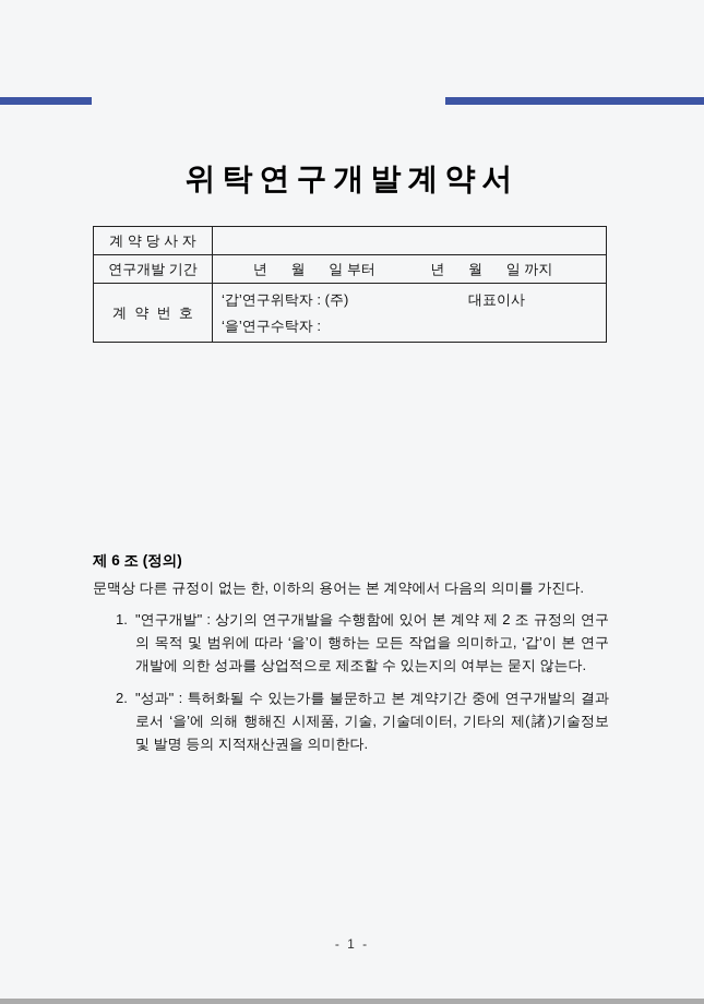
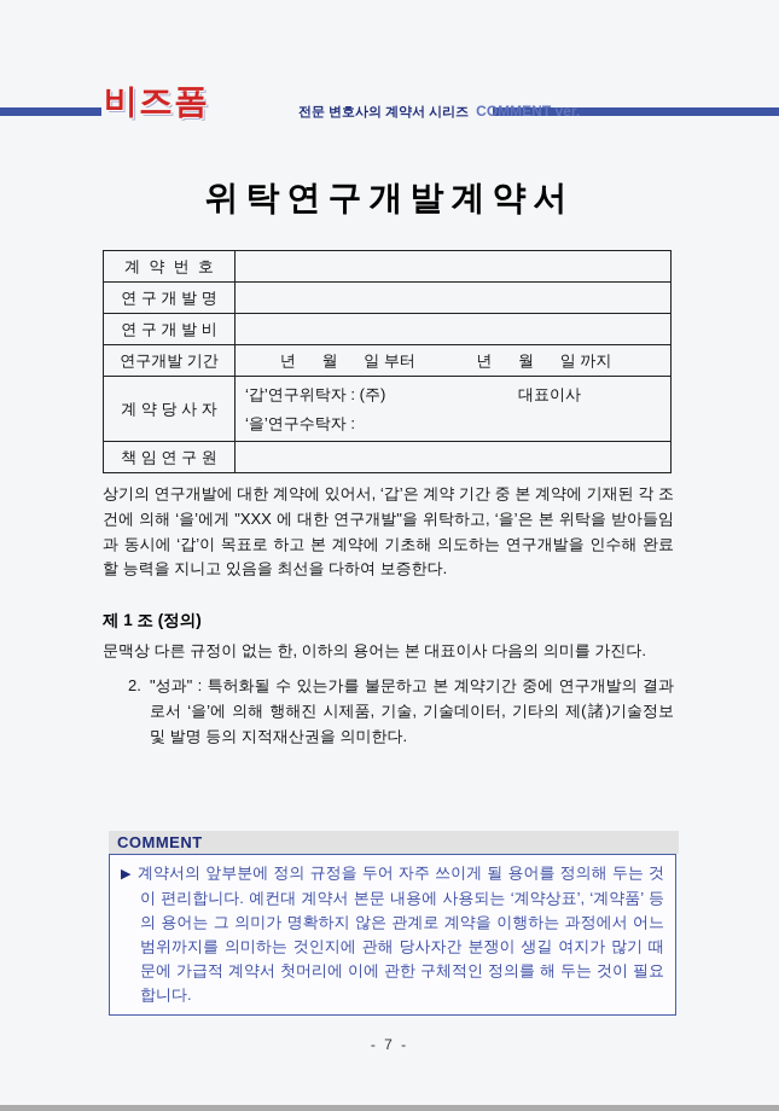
+ 비즈폼
+ 전문 변호사의 계약서 시리즈 COMMENT ver.
  위탁연구개발계약서
- 계 약 당 사 자
+ 계 약 번 호
+ 연 구 개 발 명
+ 연 구 개 발 비
  연구개발 기간	년 월 일 부터 년 월 일 까지
- 계 약 번 호	‘갑’연구위탁자 : (주) 대표이사 ‘을’연구수탁자 :
+ 계 약 당 사 자	‘갑’연구위탁자 : (주) 대표이사 ‘을’연구수탁자 :
+ 책 임 연 구 원
+ 상기의 연구개발에 대한 계약에 있어서, ‘갑’은 계약 기간 중 본 계약에 기재된 각 조건에 의해 ‘을’에게 "XXX 에 대한 연구개발"을 위탁하고, ‘을’은 본 위탁을 받아들임과 동시에 ‘갑’이 목표로 하고 본 계약에 기초해 의도하는 연구개발을 인수해 완료할 능력을 지니고 있음을 최선을 다하여 보증한다.
- 제 6 조 (정의)
+ 제 1 조 (정의)
- 문맥상 다른 규정이 없는 한, 이하의 용어는 본 계약에서 다음의 의미를 가진다.
+ 문맥상 다른 규정이 없는 한, 이하의 용어는 본 대표이사 다음의 의미를 가진다.
- 1.
- "연구개발" : 상기의 연구개발을 수행함에 있어 본 계약 제 2 조 규정의 연구의 목적 및 범위에 따라 ‘을’이 행하는 모든 작업을 의미하고, ‘갑’이 본 연구개발에 의한 성과를 상업적으로 제조할 수 있는지의 여부는 묻지 않는다.
  2.
  "성과" : 특허화될 수 있는가를 불문하고 본 계약기간 중에 연구개발의 결과로서 ‘을’에 의해 행해진 시제품, 기술, 기술데이터, 기타의 제(諸)기술정보 및 발명 등의 지적재산권을 의미한다.
+ COMMENT
+ ▶ 계약서의 앞부분에 정의 규정을 두어 자주 쓰이게 될 용어를 정의해 두는 것이 편리합니다. 예컨대 계약서 본문 내용에 사용되는 ‘계약상표’, ‘계약품’ 등의 용어는 그 의미가 명확하지 않은 관계로 계약을 이행하는 과정에서 어느 범위까지를 의미하는 것인지에 관해 당사자간 분쟁이 생길 여지가 많기 때문에 가급적 계약서 첫머리에 이에 관한 구체적인 정의를 해 두는 것이 필요합니다.
- - 1 -
+ - 7 -
